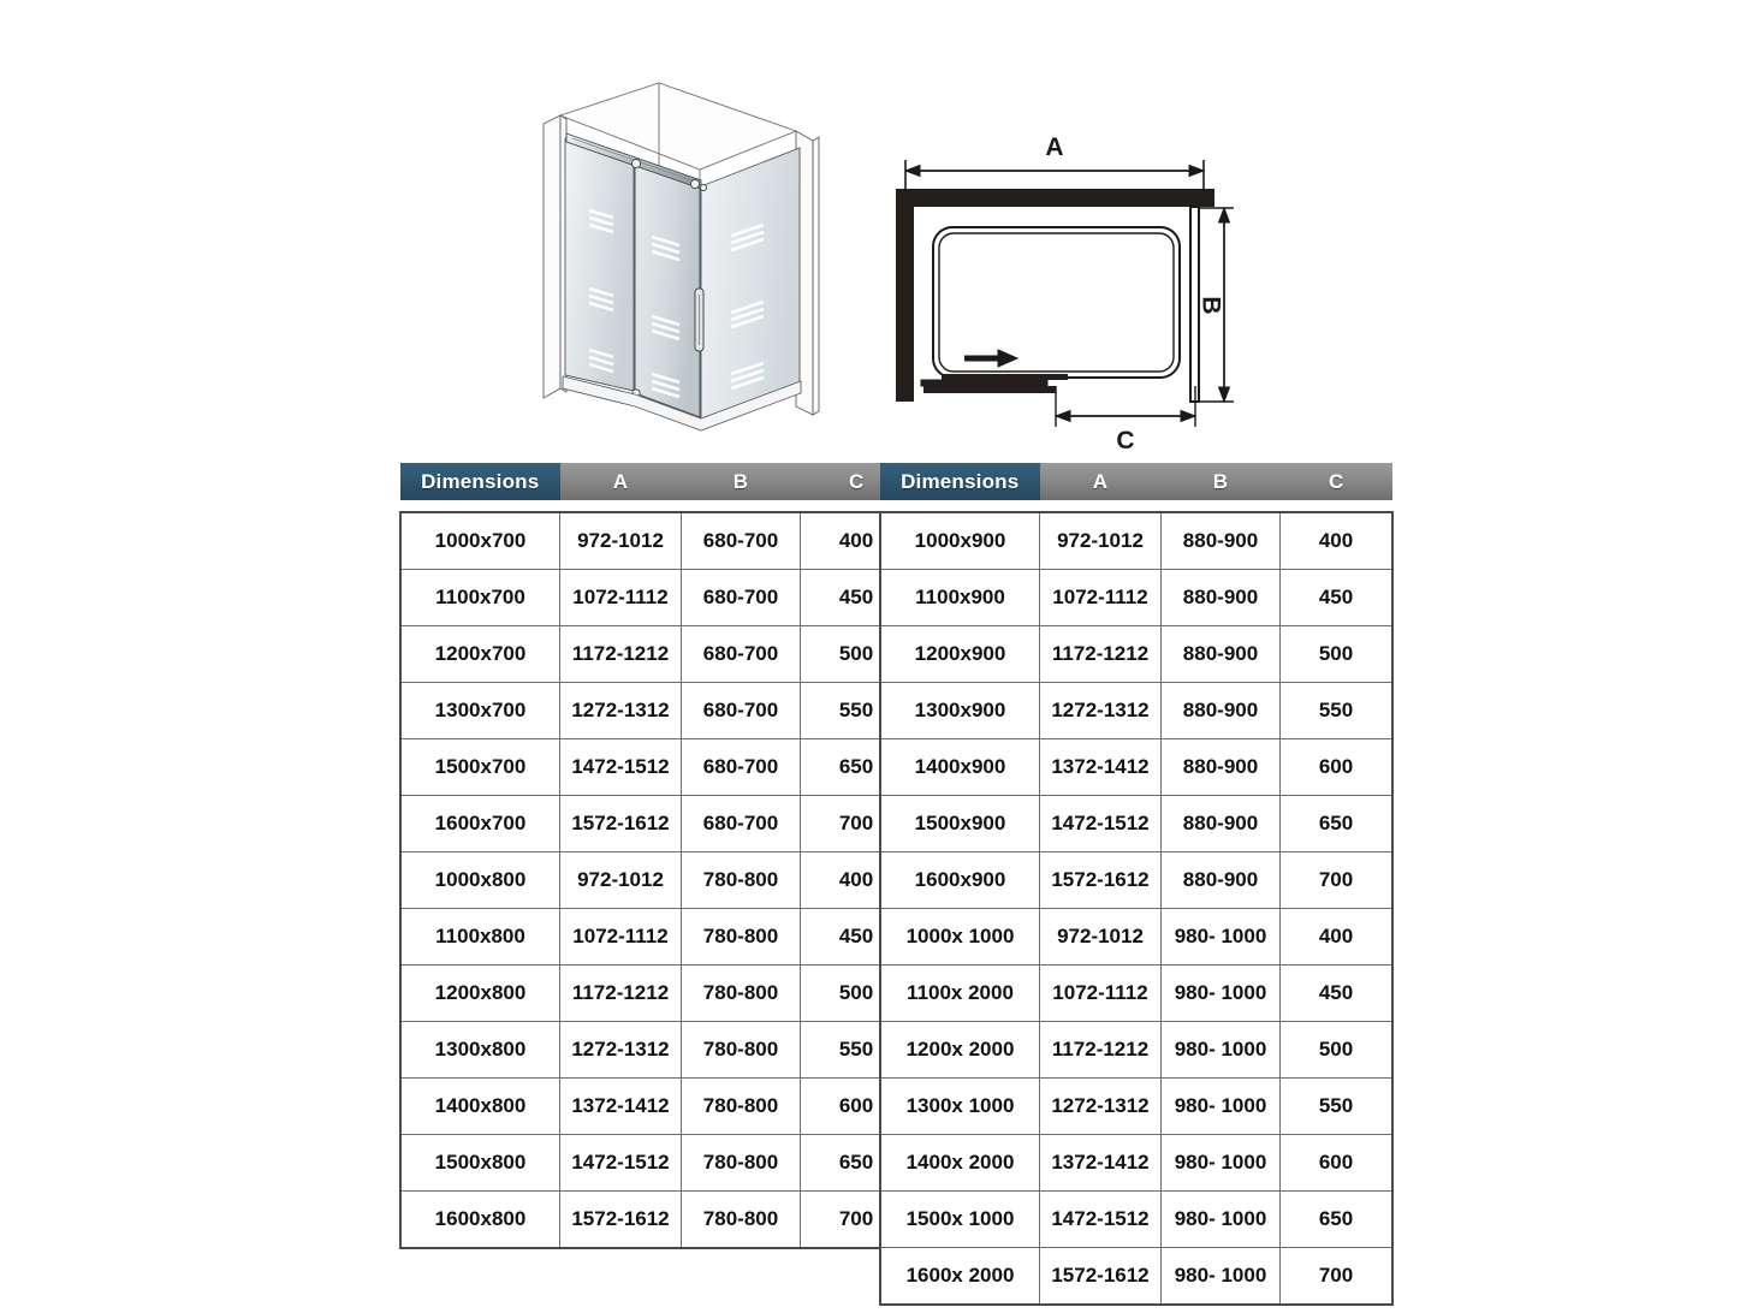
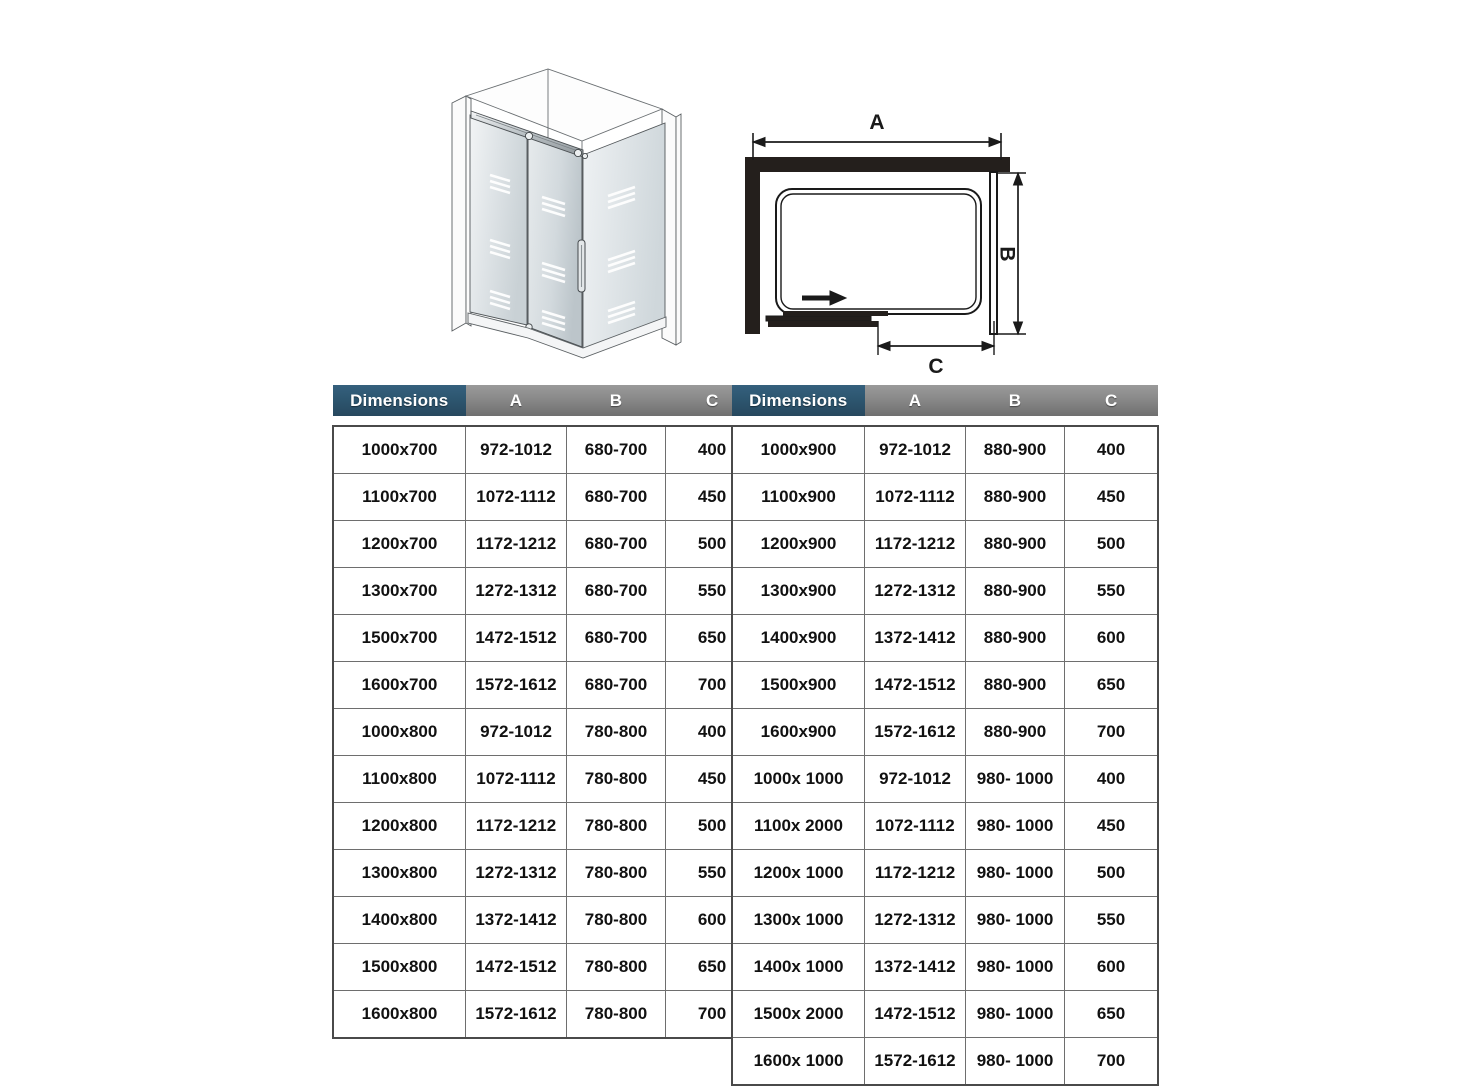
  A
  C
  Dimensions	A	B	C
  1000x700	972-1012	680-700	400
  1100x700	1072-1112	680-700	450
  1200x700	1172-1212	680-700	500
  1300x700	1272-1312	680-700	550
  1500x700	1472-1512	680-700	650
  1600x700	1572-1612	680-700	700
  1000x800	972-1012	780-800	400
  1100x800	1072-1112	780-800	450
  1200x800	1172-1212	780-800	500
  1300x800	1272-1312	780-800	550
  1400x800	1372-1412	780-800	600
  1500x800	1472-1512	780-800	650
  1600x800	1572-1612	780-800	700
  Dimensions	A	B	C
  1000x900	972-1012	880-900	400
  1100x900	1072-1112	880-900	450
  1200x900	1172-1212	880-900	500
  1300x900	1272-1312	880-900	550
  1400x900	1372-1412	880-900	600
  1500x900	1472-1512	880-900	650
  1600x900	1572-1612	880-900	700
  1000x 1000	972-1012	980- 1000	400
  1100x 2000	1072-1112	980- 1000	450
- 1200x 2000	1172-1212	980- 1000	500
+ 1200x 1000	1172-1212	980- 1000	500
  1300x 1000	1272-1312	980- 1000	550
- 1400x 2000	1372-1412	980- 1000	600
+ 1400x 1000	1372-1412	980- 1000	600
- 1500x 1000	1472-1512	980- 1000	650
+ 1500x 2000	1472-1512	980- 1000	650
- 1600x 2000	1572-1612	980- 1000	700
+ 1600x 1000	1572-1612	980- 1000	700
